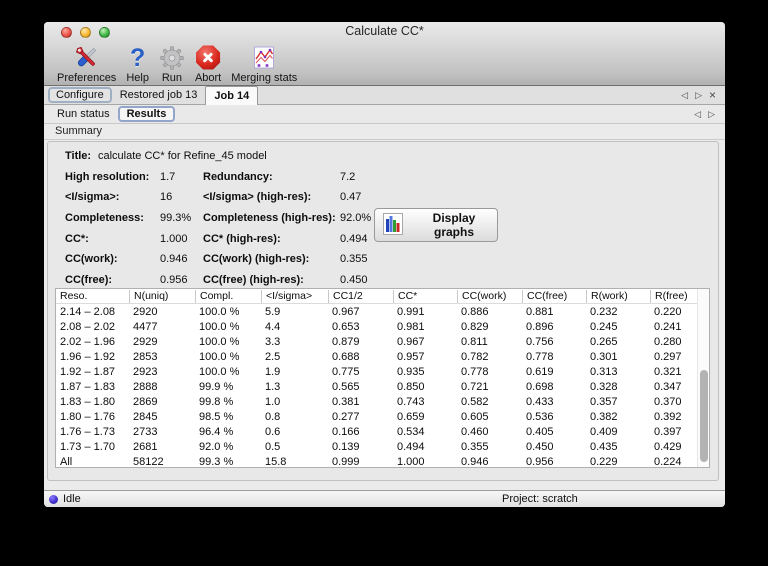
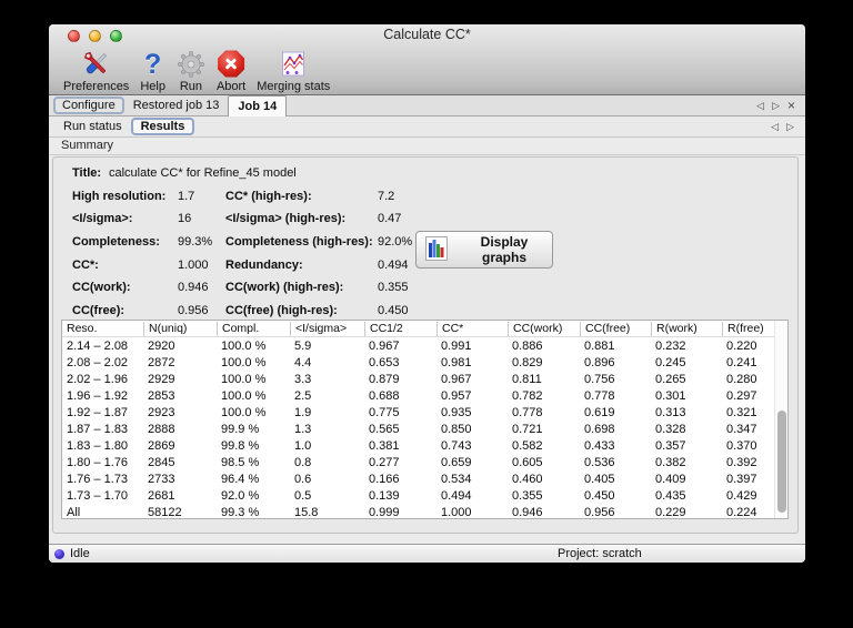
  Calculate CC*
  Preferences
  ?
  Help
  Run
  Abort
  Merging stats
  Configure
  Restored job 13
  Job 14
  ◁
  ▷
  ×
  Run status
  Results
  ◁
  ▷
  Summary
  Title:
  calculate CC* for Refine_45 model
  High resolution:
  1.7
- Redundancy:
+ CC* (high-res):
  7.2
  <I/sigma>:
  16
  <I/sigma> (high-res):
  0.47
  Completeness:
  99.3%
  Completeness (high-res):
  92.0%
  CC*:
  1.000
- CC* (high-res):
+ Redundancy:
  0.494
  CC(work):
  0.946
  CC(work) (high-res):
  0.355
  CC(free):
  0.956
  CC(free) (high-res):
  0.450
  Display graphs
  Reso.
  N(uniq)
  Compl.
  <I/sigma>
  CC1/2
  CC*
  CC(work)
  CC(free)
  R(work)
  R(free)
  2.14 – 2.08
  2920
  100.0 %
  5.9
  0.967
  0.991
  0.886
  0.881
  0.232
  0.220
  2.08 – 2.02
- 4477
+ 2872
  100.0 %
  4.4
  0.653
  0.981
  0.829
  0.896
  0.245
  0.241
  2.02 – 1.96
  2929
  100.0 %
  3.3
  0.879
  0.967
  0.811
  0.756
  0.265
  0.280
  1.96 – 1.92
  2853
  100.0 %
  2.5
  0.688
  0.957
  0.782
  0.778
  0.301
  0.297
  1.92 – 1.87
  2923
  100.0 %
  1.9
  0.775
  0.935
  0.778
  0.619
  0.313
  0.321
  1.87 – 1.83
  2888
  99.9 %
  1.3
  0.565
  0.850
  0.721
  0.698
  0.328
  0.347
  1.83 – 1.80
  2869
  99.8 %
  1.0
  0.381
  0.743
  0.582
  0.433
  0.357
  0.370
  1.80 – 1.76
  2845
  98.5 %
  0.8
  0.277
  0.659
  0.605
  0.536
  0.382
  0.392
  1.76 – 1.73
  2733
  96.4 %
  0.6
  0.166
  0.534
  0.460
  0.405
  0.409
  0.397
  1.73 – 1.70
  2681
  92.0 %
  0.5
  0.139
  0.494
  0.355
  0.450
  0.435
  0.429
  All
  58122
  99.3 %
  15.8
  0.999
  1.000
  0.946
  0.956
  0.229
  0.224
  Idle
  Project: scratch
